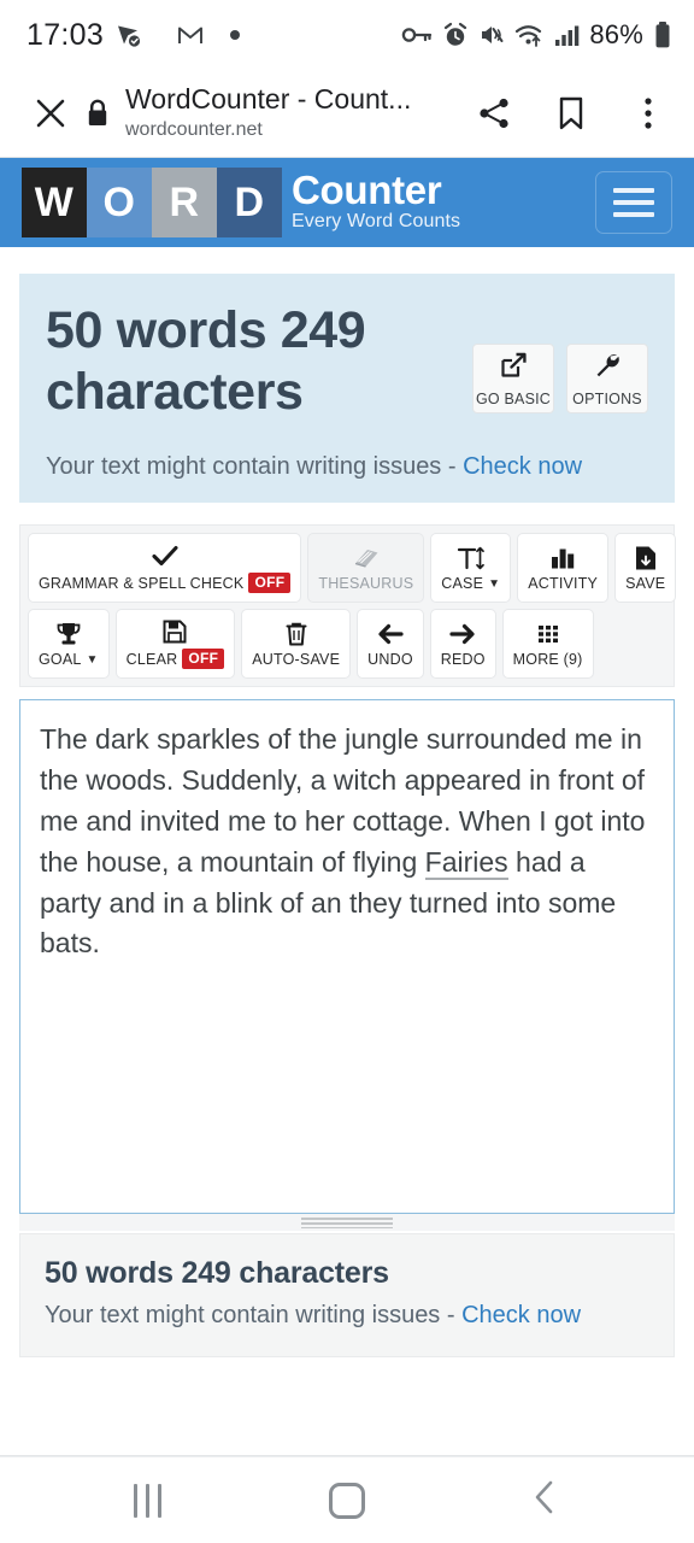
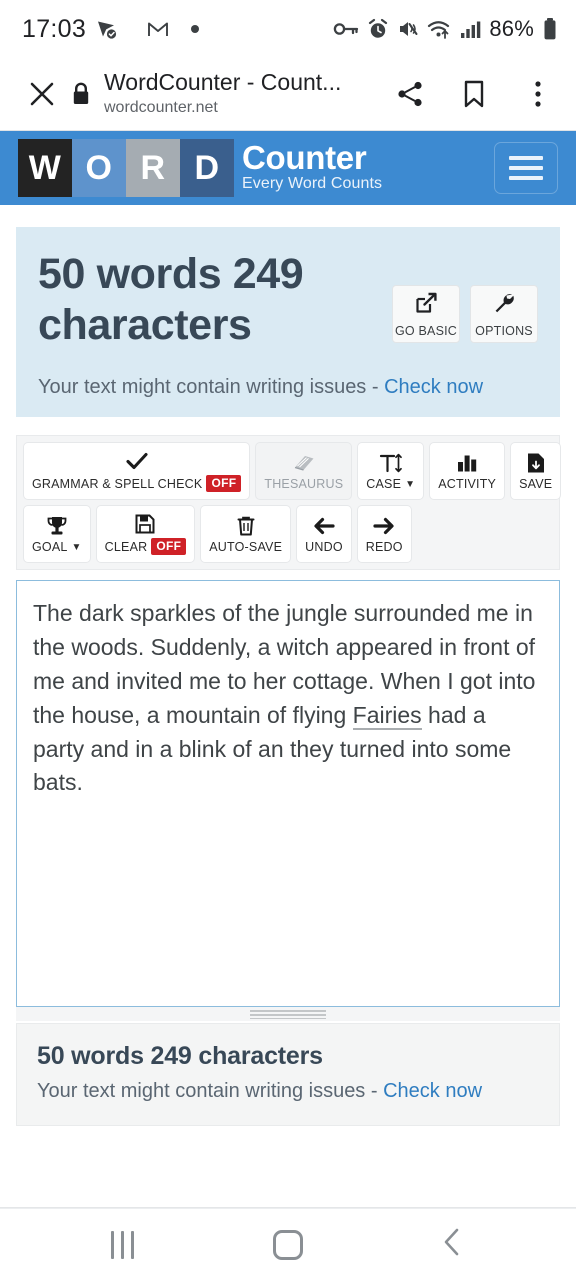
  17:03
  86%
  WordCounter - Count...
  wordcounter.net
  W
  O
  R
  D
  Counter
  Every Word Counts
  50 words 249 characters
  GO BASIC
  OPTIONS
  Your text might contain writing issues - Check now
  GRAMMAR & SPELL CHECK
  OFF
  THESAURUS
  CASE
  ▼
  ACTIVITY
  SAVE
  GOAL
  ▼
  CLEAR
  OFF
  AUTO-SAVE
  UNDO
  REDO
- MORE (9)
  The dark sparkles of the jungle surrounded me in the woods. Suddenly, a witch appeared in front of me and invited me to her cottage. When I got into the house, a mountain of flying Fairies had a party and in a blink of an they turned into some bats.
  50 words 249 characters
  Your text might contain writing issues - Check now
